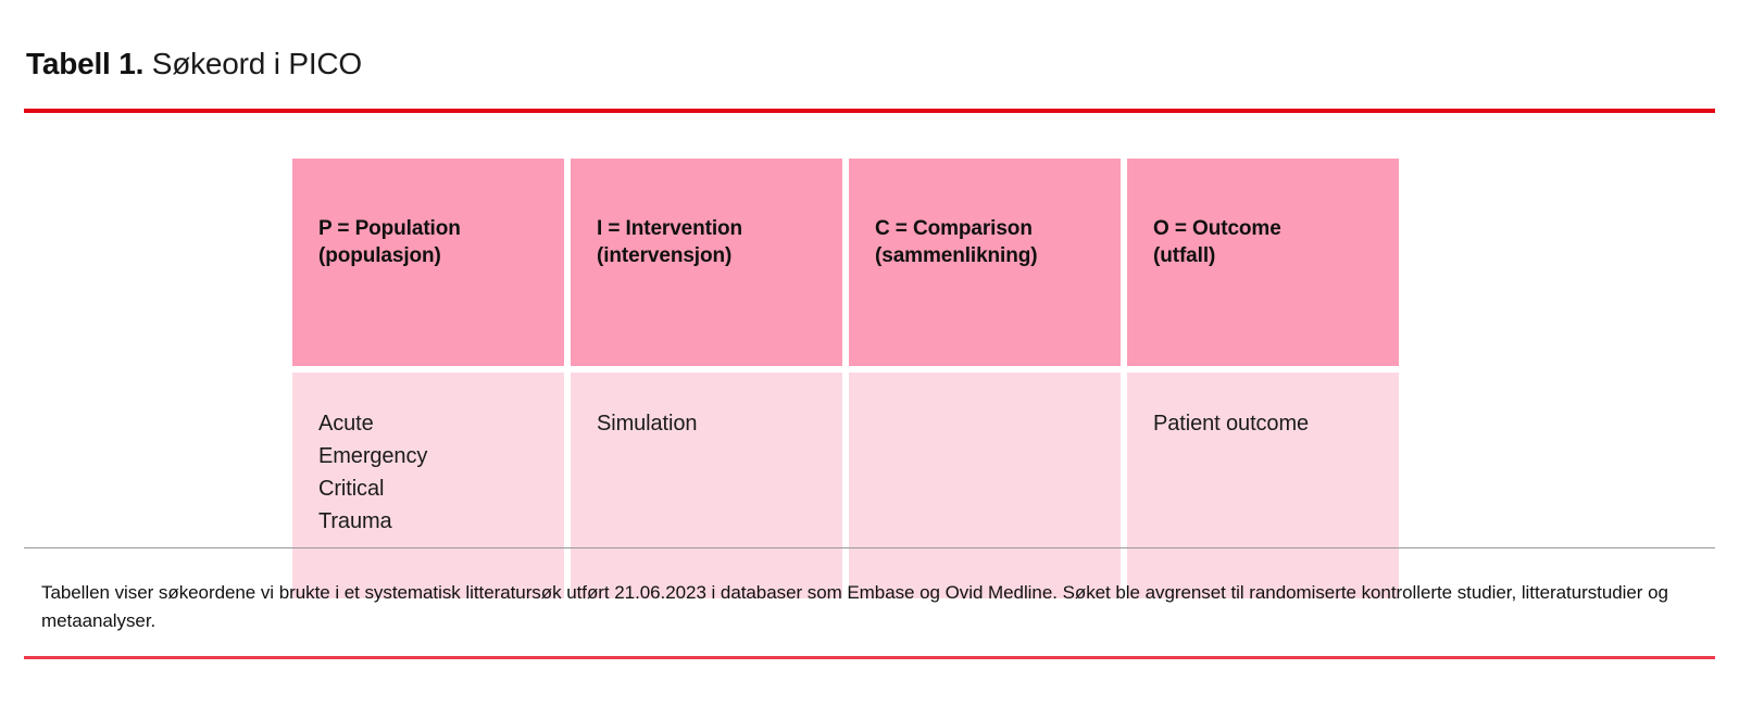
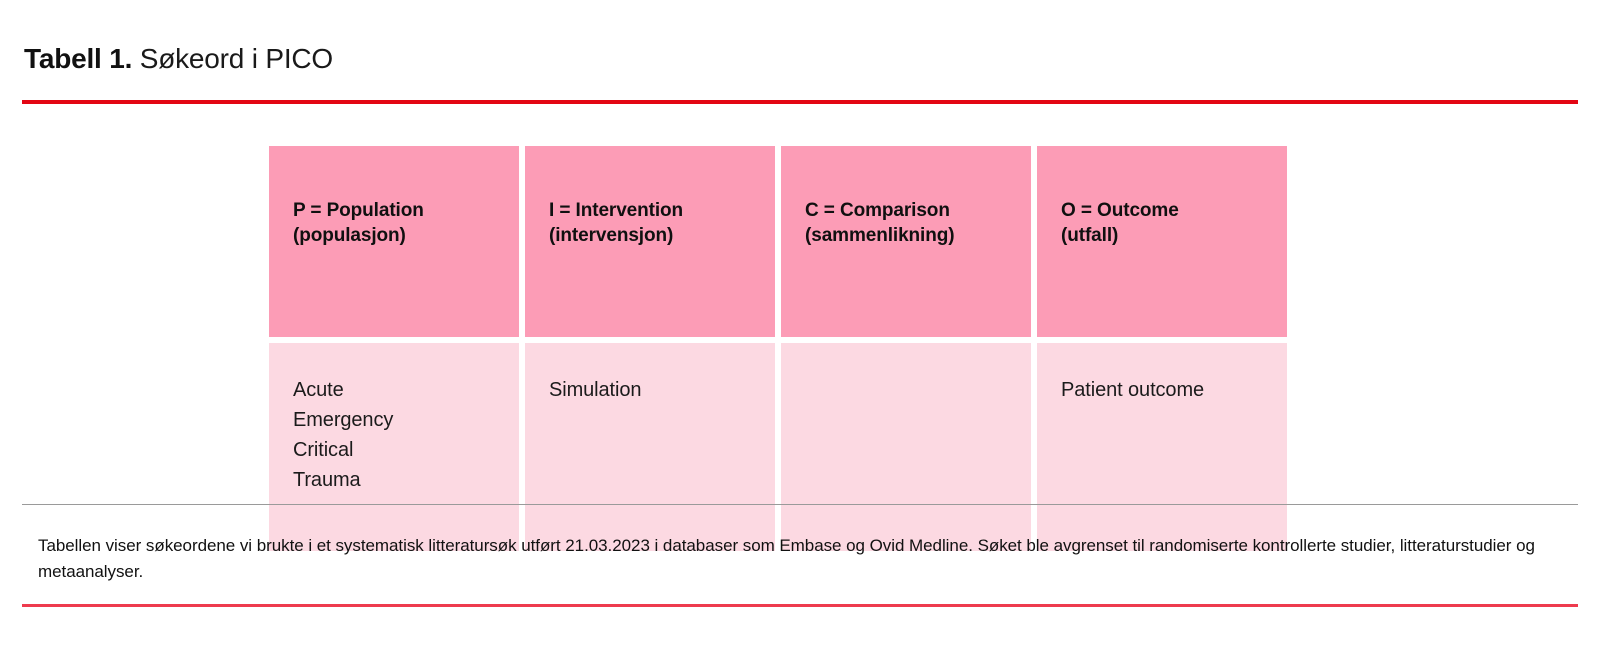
  Tabell 1. Søkeord i PICO
  P = Population (populasjon)	I = Intervention (intervensjon)	C = Comparison (sammenlikning)	O = Outcome (utfall)
  Acute Emergency Critical Trauma	Simulation		Patient outcome
- Tabellen viser søkeordene vi brukte i et systematisk litteratursøk utført 21.06.2023 i databaser som Embase og Ovid Medline. Søket ble avgrenset til randomiserte kontrollerte studier, litteraturstudier og metaanalyser.
+ Tabellen viser søkeordene vi brukte i et systematisk litteratursøk utført 21.03.2023 i databaser som Embase og Ovid Medline. Søket ble avgrenset til randomiserte kontrollerte studier, litteraturstudier og metaanalyser.
